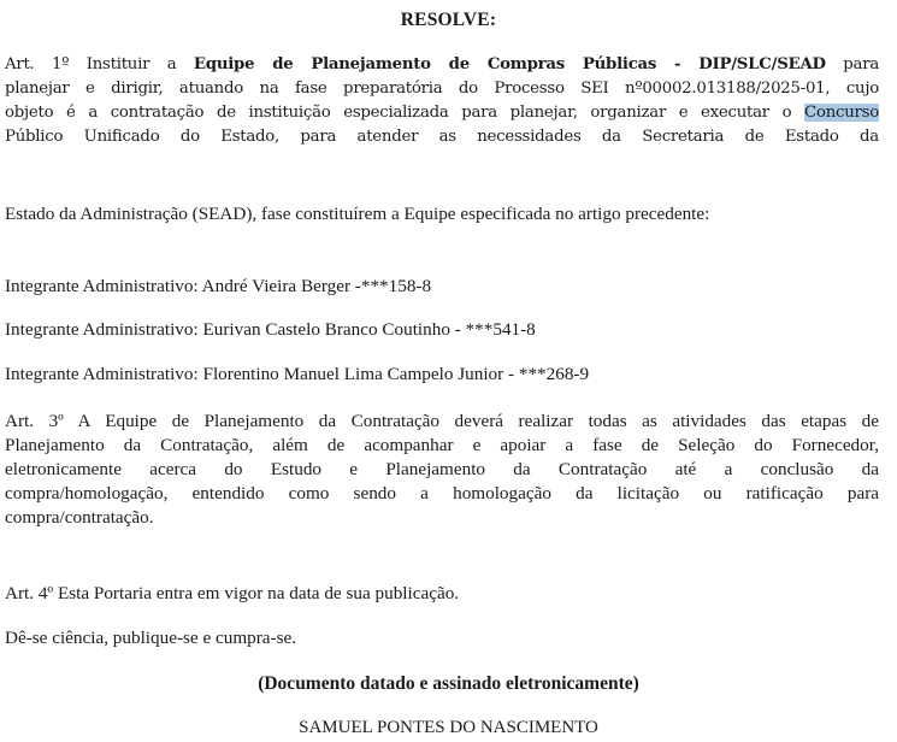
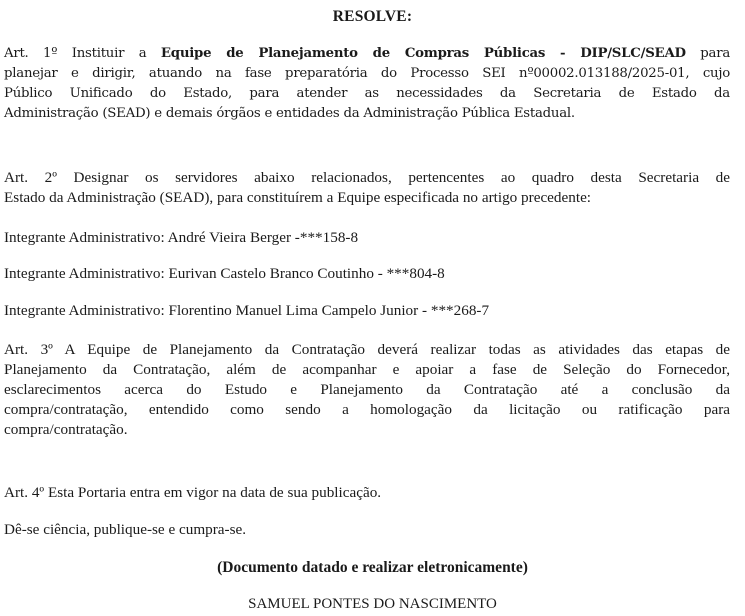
  RESOLVE:
  Art. 1º Instituir a Equipe de Planejamento de Compras Públicas - DIP/SLC/SEAD para
  planejar e dirigir, atuando na fase preparatória do Processo SEI nº00002.013188/2025-01, cujo
- objeto é a contratação de instituição especializada para planejar, organizar e executar o Concurso
  Público Unificado do Estado, para atender as necessidades da Secretaria de Estado da
+ Administração (SEAD) e demais órgãos e entidades da Administração Pública Estadual.
+ Art. 2º Designar os servidores abaixo relacionados, pertencentes ao quadro desta Secretaria de
- Estado da Administração (SEAD), fase constituírem a Equipe especificada no artigo precedente:
+ Estado da Administração (SEAD), para constituírem a Equipe especificada no artigo precedente:
  Integrante Administrativo: André Vieira Berger -***158-8
- Integrante Administrativo: Eurivan Castelo Branco Coutinho - ***541-8
+ Integrante Administrativo: Eurivan Castelo Branco Coutinho - ***804-8
- Integrante Administrativo: Florentino Manuel Lima Campelo Junior - ***268-9
+ Integrante Administrativo: Florentino Manuel Lima Campelo Junior - ***268-7
  Art. 3º A Equipe de Planejamento da Contratação deverá realizar todas as atividades das etapas de
  Planejamento da Contratação, além de acompanhar e apoiar a fase de Seleção do Fornecedor,
- eletronicamente acerca do Estudo e Planejamento da Contratação até a conclusão da
+ esclarecimentos acerca do Estudo e Planejamento da Contratação até a conclusão da
- compra/homologação, entendido como sendo a homologação da licitação ou ratificação para
+ compra/contratação, entendido como sendo a homologação da licitação ou ratificação para
  compra/contratação.
  Art. 4º Esta Portaria entra em vigor na data de sua publicação.
  Dê-se ciência, publique-se e cumpra-se.
- (Documento datado e assinado eletronicamente)
+ (Documento datado e realizar eletronicamente)
  SAMUEL PONTES DO NASCIMENTO
